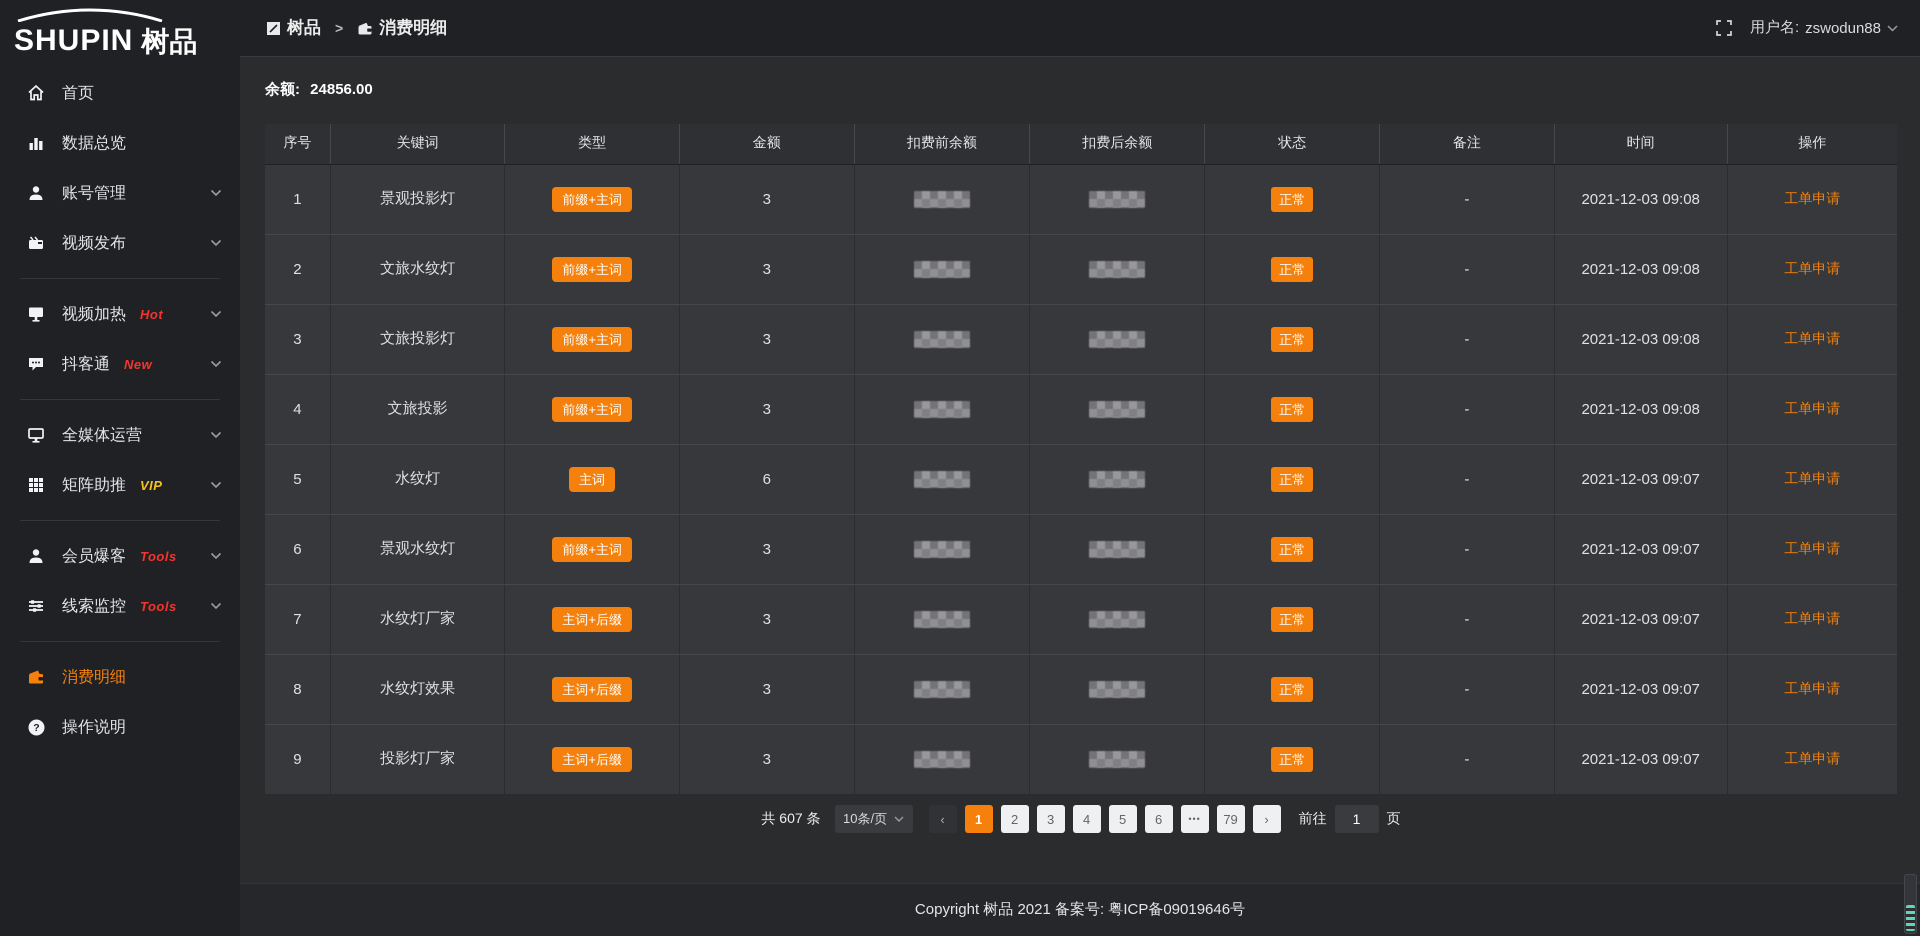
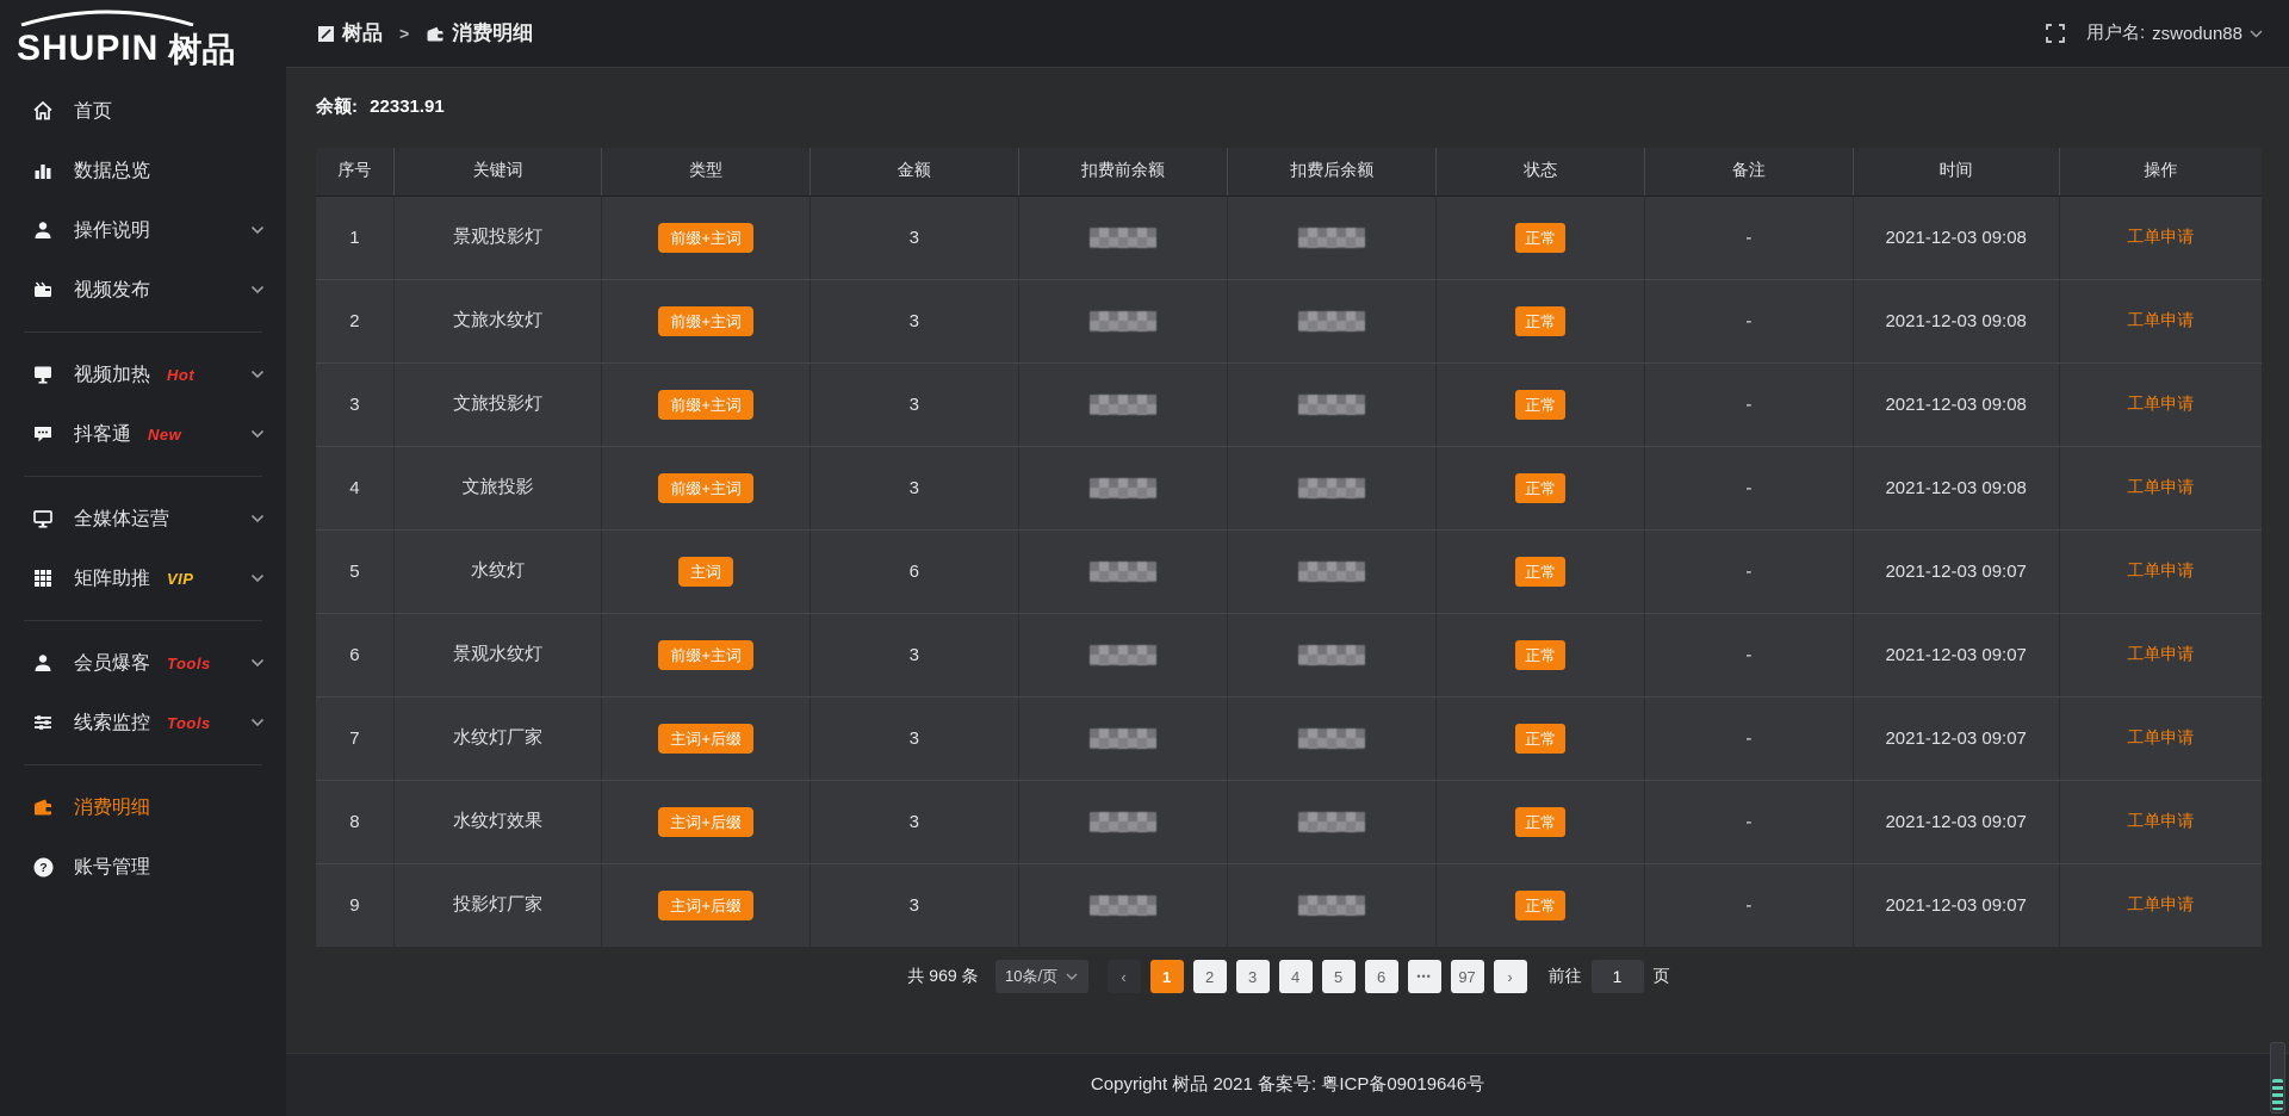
  SHUPIN
  树品
  首页
  数据总览
- 账号管理
+ 操作说明
  视频发布
  视频加热
  Hot
  抖客通
  New
  全媒体运营
  矩阵助推
  VIP
  会员爆客
  Tools
  线索监控
  Tools
  消费明细
  ?
- 操作说明
+ 账号管理
  树品
  >
  消费明细
  用户名:
  zswodun88
- 余额: 24856.00
+ 余额: 22331.91
  序号	关键词	类型	金额	扣费前余额	扣费后余额	状态	备注	时间	操作
  1	景观投影灯	前缀+主词	3			正常	-	2021-12-03 09:08	工单申请
  2	文旅水纹灯	前缀+主词	3			正常	-	2021-12-03 09:08	工单申请
  3	文旅投影灯	前缀+主词	3			正常	-	2021-12-03 09:08	工单申请
  4	文旅投影	前缀+主词	3			正常	-	2021-12-03 09:08	工单申请
  5	水纹灯	主词	6			正常	-	2021-12-03 09:07	工单申请
  6	景观水纹灯	前缀+主词	3			正常	-	2021-12-03 09:07	工单申请
  7	水纹灯厂家	主词+后缀	3			正常	-	2021-12-03 09:07	工单申请
  8	水纹灯效果	主词+后缀	3			正常	-	2021-12-03 09:07	工单申请
  9	投影灯厂家	主词+后缀	3			正常	-	2021-12-03 09:07	工单申请
- 共 607 条
+ 共 969 条
  10条/页
  ‹
  1
  2
  3
  4
  5
  6
  •••
- 79
+ 97
  ›
  前往
  1
  页
  Copyright 树品 2021 备案号: 粤ICP备09019646号
